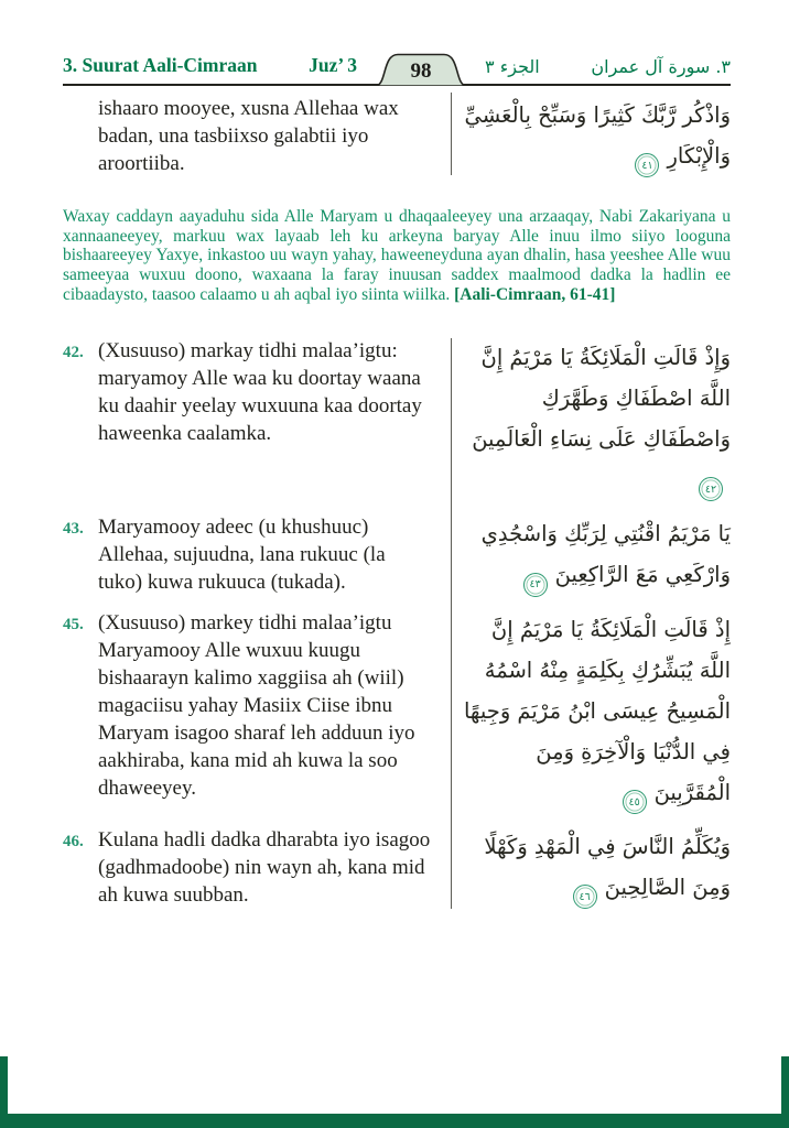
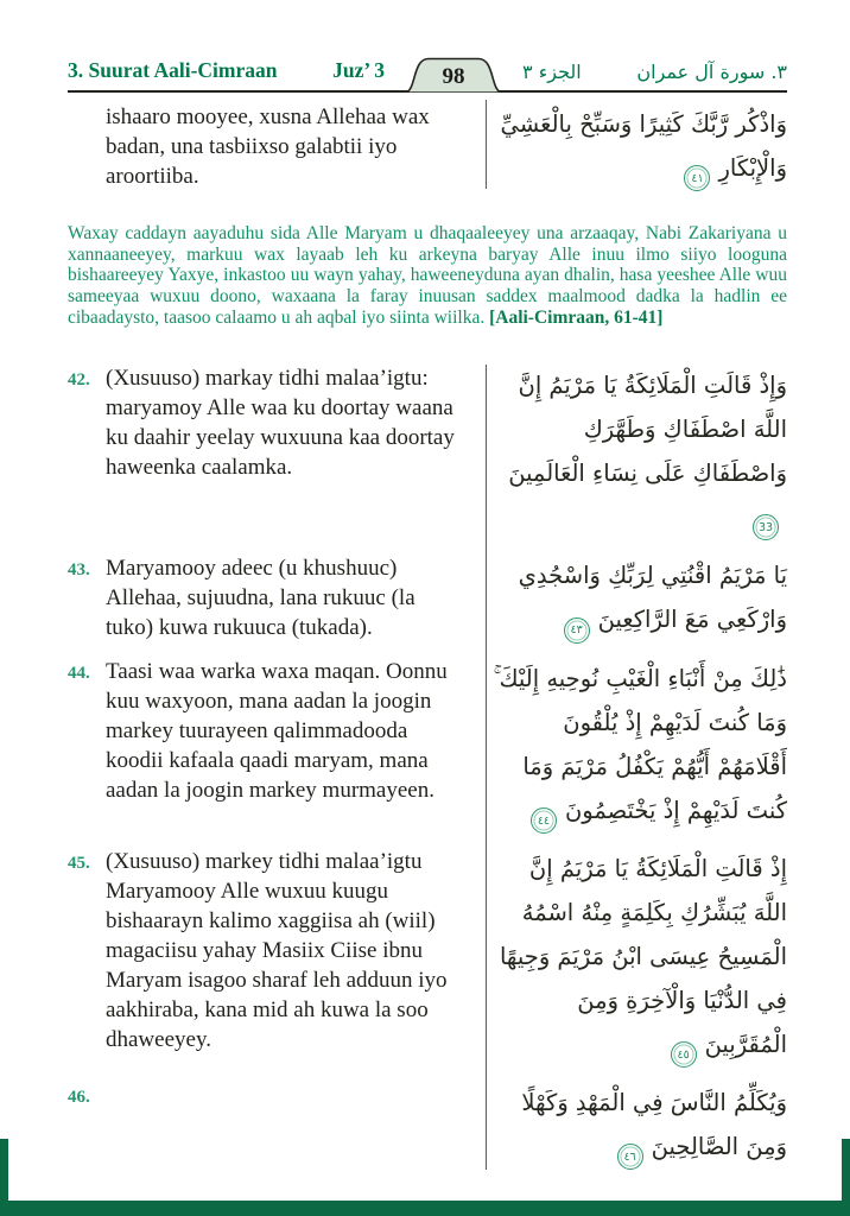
  3. Suurat Aali-Cimraan
  Juz’ 3
  98
  الجزء ٣
  ٣. سورة آل عمران
  ishaaro mooyee, xusna Allehaa wax badan, una tasbiixso galabtii iyo aroortiiba.
  وَاذْكُر رَّبَّكَ كَثِيرًا وَسَبِّحْ بِالْعَشِيِّ وَالْإِبْكَارِ
  ٤١
  Waxay caddayn aayaduhu sida Alle Maryam u dhaqaaleeyey una arzaaqay, Nabi Zakariyana u xannaaneeyey, markuu wax layaab leh ku arkeyna baryay Alle inuu ilmo siiyo looguna bishaareeyey Yaxye, inkastoo uu wayn yahay, haweeneyduna ayan dhalin, hasa yeeshee Alle wuu sameeyaa wuxuu doono, waxaana la faray inuusan saddex maalmood dadka la hadlin ee cibaadaysto, taasoo calaamo u ah aqbal iyo siinta wiilka. [Aali-Cimraan, 61-41]
  42.
  (Xusuuso) markay tidhi malaa’igtu: maryamoy Alle waa ku doortay waana ku daahir yeelay wuxuuna kaa doortay haweenka caalamka.
  وَإِذْ قَالَتِ الْمَلَائِكَةُ يَا مَرْيَمُ إِنَّ اللَّهَ اصْطَفَاكِ وَطَهَّرَكِ وَاصْطَفَاكِ عَلَى نِسَاءِ الْعَالَمِينَ
- ٤٢
+ 33
  43.
  Maryamooy adeec (u khushuuc) Allehaa, sujuudna, lana rukuuc (la tuko) kuwa rukuuca (tukada).
  يَا مَرْيَمُ اقْنُتِي لِرَبِّكِ وَاسْجُدِي وَارْكَعِي مَعَ الرَّاكِعِينَ
  ٤٣
+ 44.
+ Taasi waa warka waxa maqan. Oonnu kuu waxyoon, mana aadan la joogin markey tuurayeen qalimmadooda koodii kafaala qaadi maryam, mana aadan la joogin markey murmayeen.
+ ذَٰلِكَ مِنْ أَنْبَاءِ الْغَيْبِ نُوحِيهِ إِلَيْكَ ۚ وَمَا كُنتَ لَدَيْهِمْ إِذْ يُلْقُونَ أَقْلَامَهُمْ أَيُّهُمْ يَكْفُلُ مَرْيَمَ وَمَا كُنتَ لَدَيْهِمْ إِذْ يَخْتَصِمُونَ
+ ٤٤
  45.
  (Xusuuso) markey tidhi malaa’igtu Maryamooy Alle wuxuu kuugu bishaarayn kalimo xaggiisa ah (wiil) magaciisu yahay Masiix Ciise ibnu Maryam isagoo sharaf leh adduun iyo aakhiraba, kana mid ah kuwa la soo dhaweeyey.
  إِذْ قَالَتِ الْمَلَائِكَةُ يَا مَرْيَمُ إِنَّ اللَّهَ يُبَشِّرُكِ بِكَلِمَةٍ مِنْهُ اسْمُهُ الْمَسِيحُ عِيسَى ابْنُ مَرْيَمَ وَجِيهًا فِي الدُّنْيَا وَالْآخِرَةِ وَمِنَ الْمُقَرَّبِينَ
  ٤٥
  46.
- Kulana hadli dadka dharabta iyo isagoo (gadhmadoobe) nin wayn ah, kana mid ah kuwa suubban.
  وَيُكَلِّمُ النَّاسَ فِي الْمَهْدِ وَكَهْلًا وَمِنَ الصَّالِحِينَ
  ٤٦
